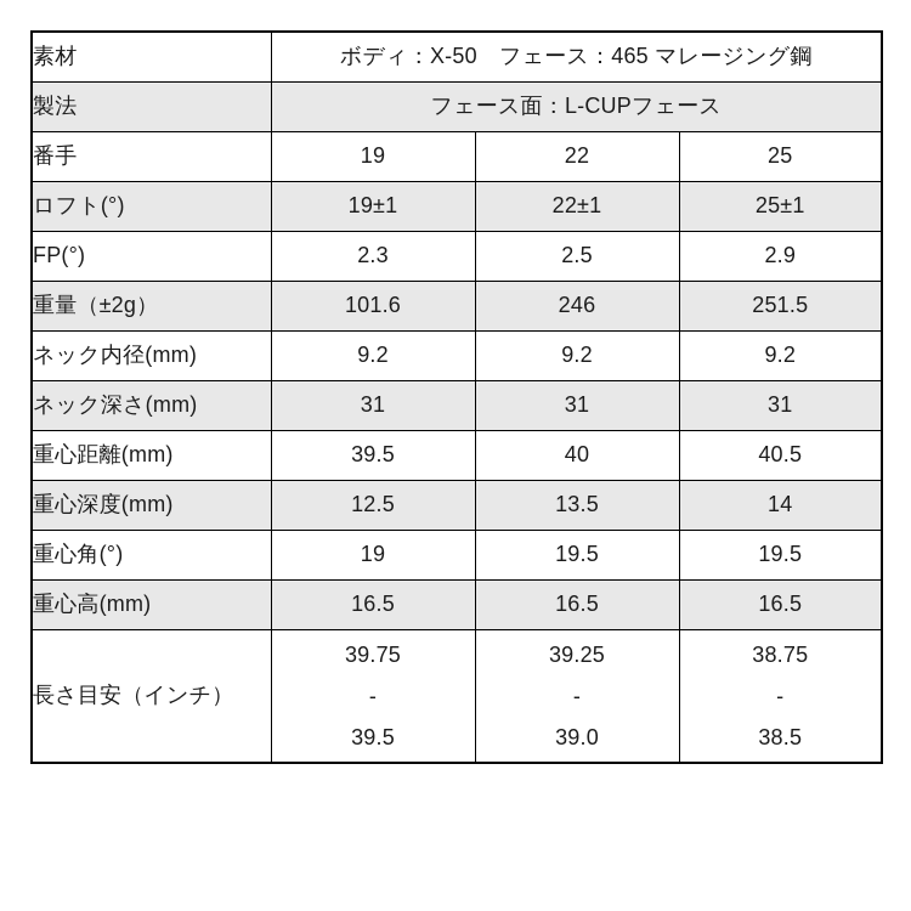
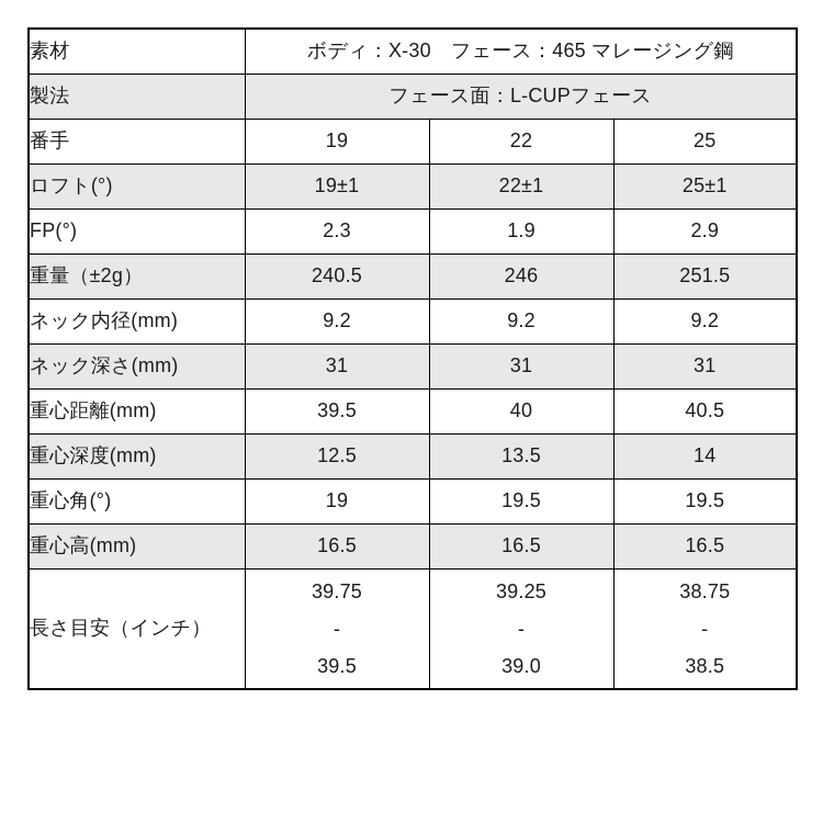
- 素材	ボディ：X-50 フェース：465 マレージング鋼
+ 素材	ボディ：X-30 フェース：465 マレージング鋼
  製法	フェース面：L-CUPフェース
  番手	19	22	25
  ロフト(°)	19±1	22±1	25±1
- FP(°)	2.3	2.5	2.9
+ FP(°)	2.3	1.9	2.9
- 重量（±2g）	101.6	246	251.5
+ 重量（±2g）	240.5	246	251.5
  ネック内径(mm)	9.2	9.2	9.2
  ネック深さ(mm)	31	31	31
  重心距離(mm)	39.5	40	40.5
  重心深度(mm)	12.5	13.5	14
  重心角(°)	19	19.5	19.5
  重心高(mm)	16.5	16.5	16.5
  長さ目安（インチ）	39.75 - 39.5	39.25 - 39.0	38.75 - 38.5
